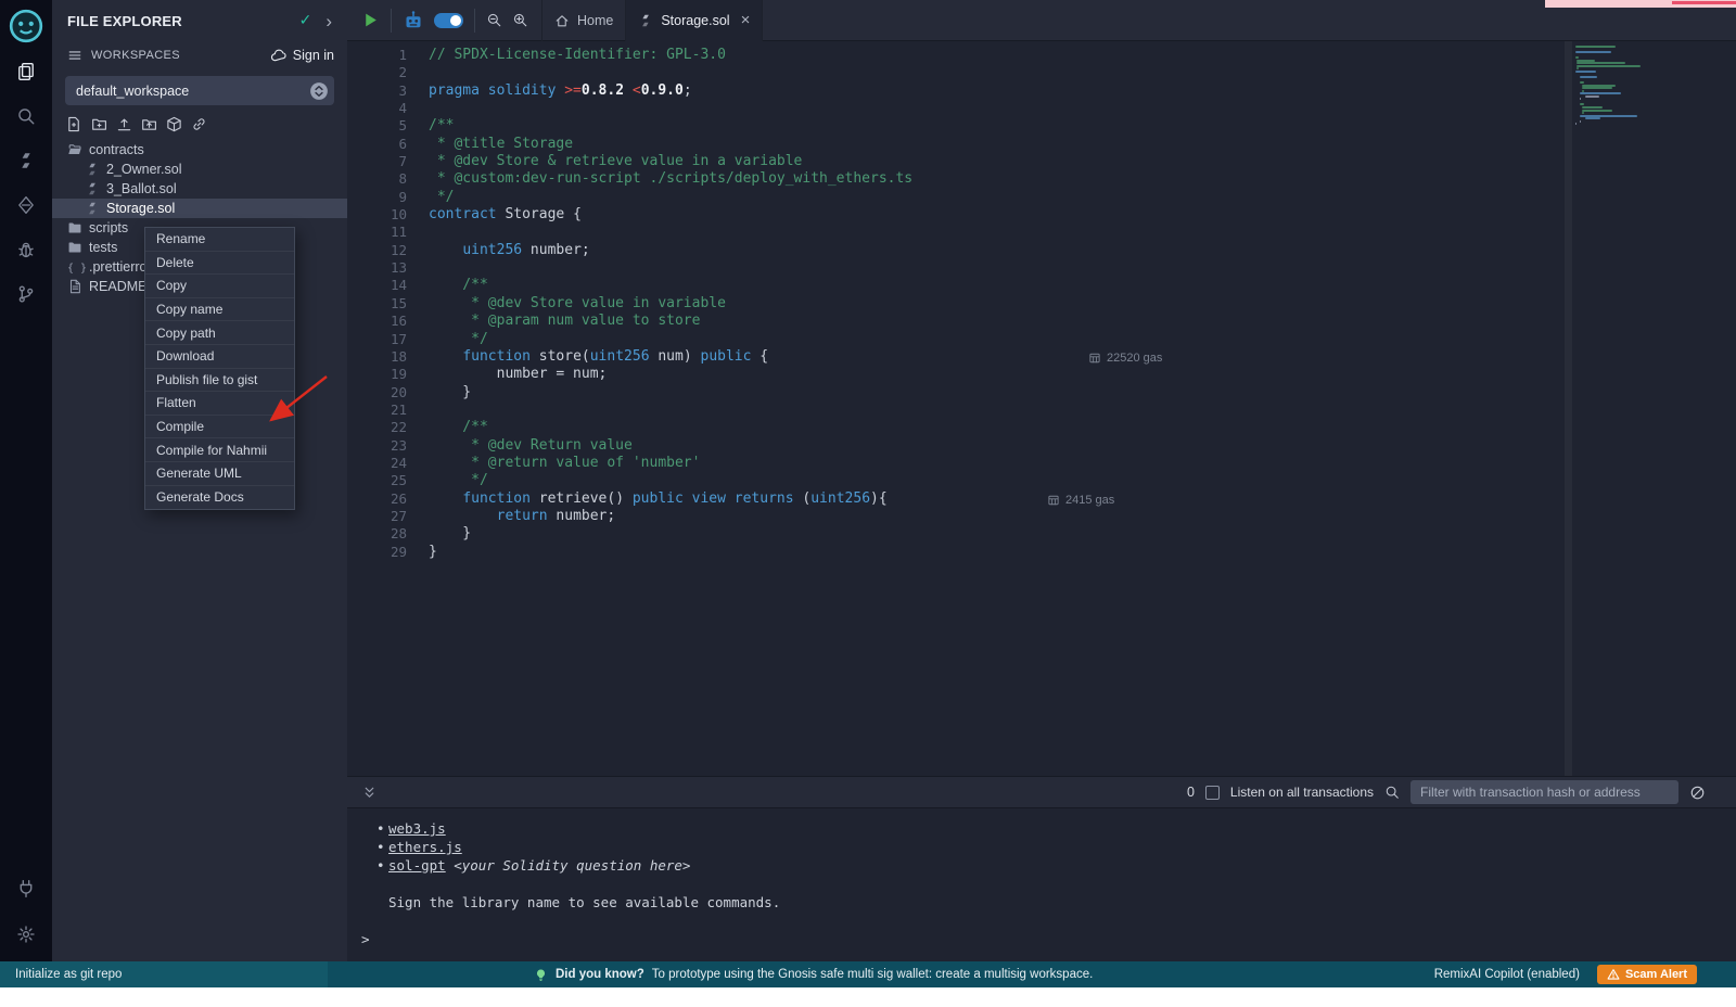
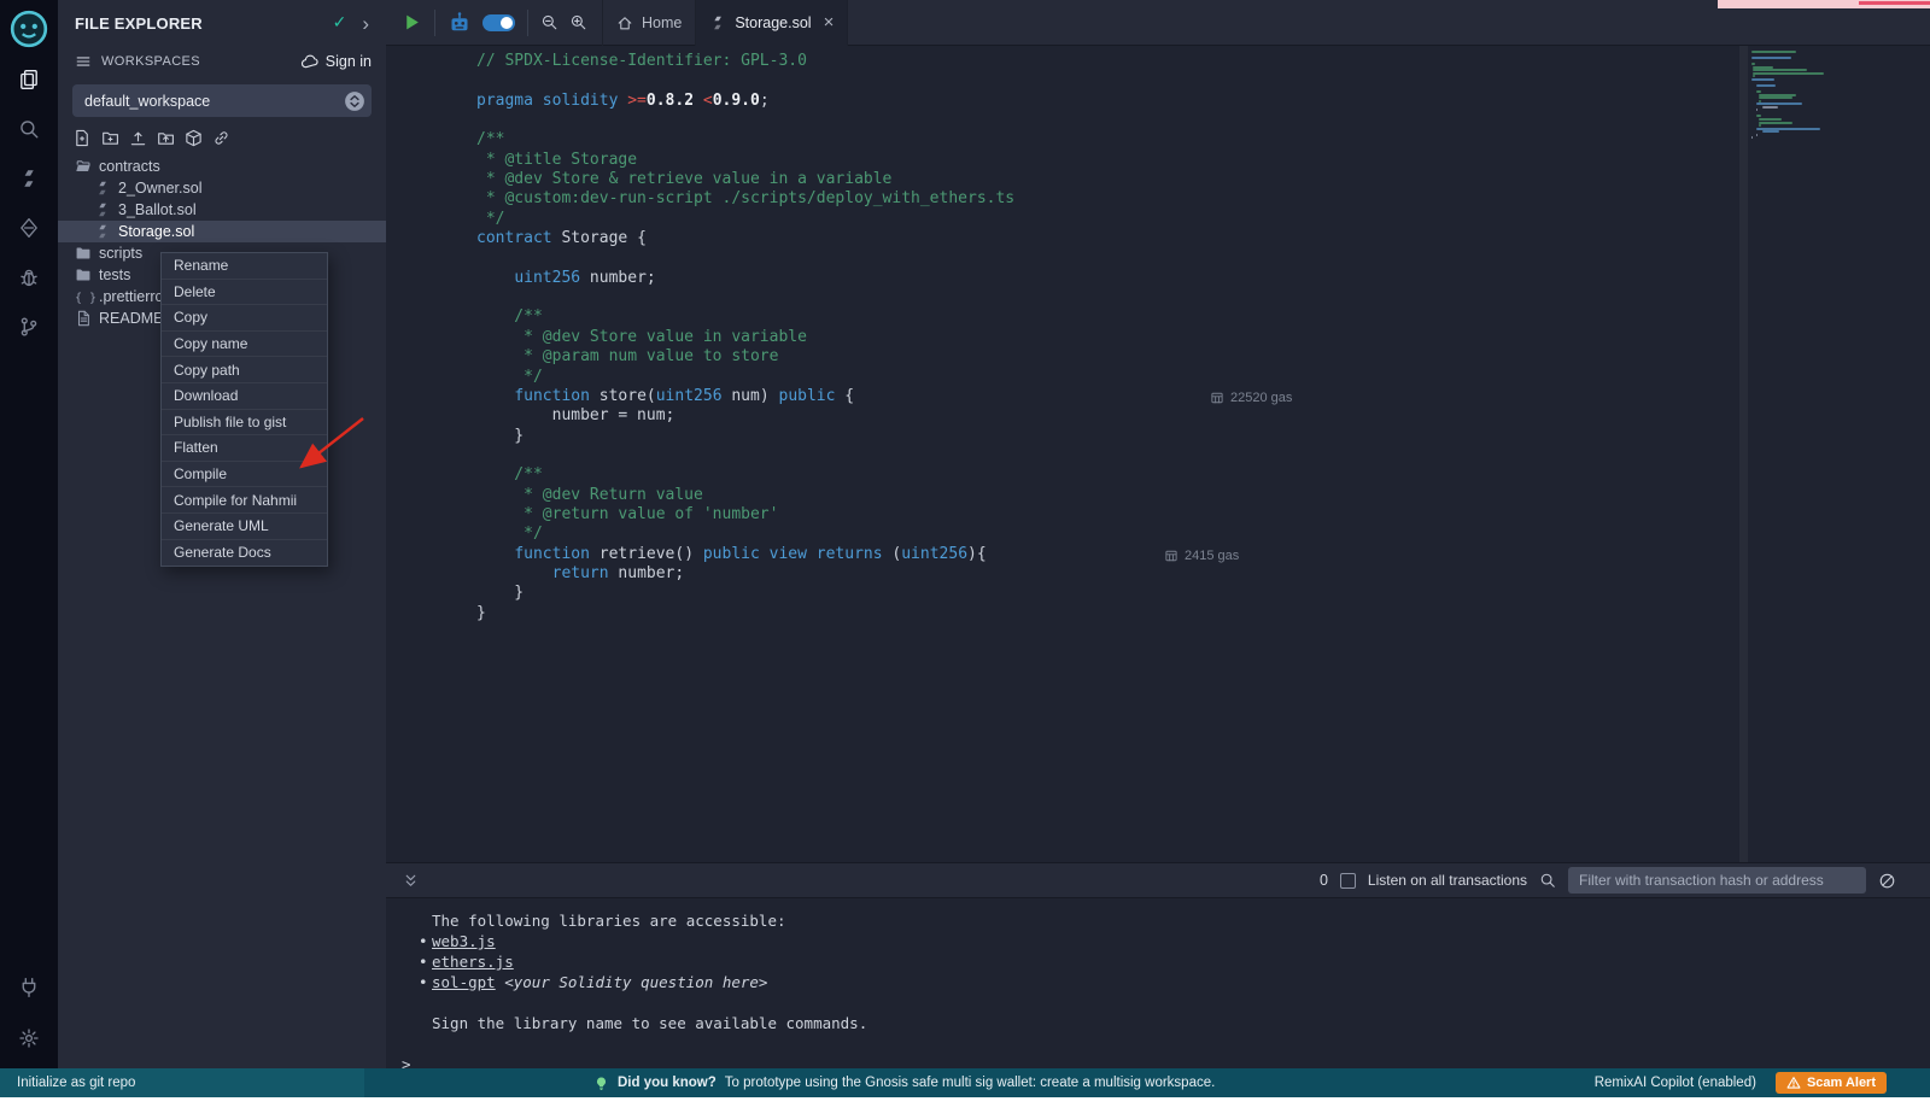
  FILE EXPLORER
  ✓
  ›
  WORKSPACES
  Sign in
  default_workspace
  contracts
  2_Owner.sol
  3_Ballot.sol
  Storage.sol
  scripts
  tests
  { }
  Rename
  Delete
  Copy
  Copy name
  Copy path
  Download
  Publish file to gist
  Flatten
  Compile
  Compile for Nahmii
  Generate UML
  Generate Docs
  Home
  Storage.sol
  ×
- 1
- 2
- 3
- 4
- 5
- 6
- 7
- 8
- 9
- 10
- 11
- 12
- 13
- 14
- 15
- 16
- 17
- 18
- 19
- 20
- 21
- 22
- 23
- 24
- 25
- 26
- 27
- 28
- 29
  // SPDX-License-Identifier: GPL-3.0
  pragma solidity >=0.8.2 <0.9.0;
  /**
  * @title Storage
  * @dev Store & retrieve value in a variable
  * @custom:dev-run-script ./scripts/deploy_with_ethers.ts
  */
  contract Storage {
  uint256 number;
  /**
  * @dev Store value in variable
  * @param num value to store
  */
  function store(uint256 num) public {
  22520 gas
  number = num;
  }
  /**
  * @dev Return value
  * @return value of 'number'
  */
  function retrieve() public view returns (uint256){
  2415 gas
  return number;
  }
  }
  0
  Listen on all transactions
  Filter with transaction hash or address
+ The following libraries are accessible:
  • web3.js
  • ethers.js
  • sol-gpt <your Solidity question here>
  Sign the library name to see available commands.
  >
  Initialize as git repo
  Did you know?
  To prototype using the Gnosis safe multi sig wallet: create a multisig workspace.
  RemixAI Copilot (enabled)
  Scam Alert
